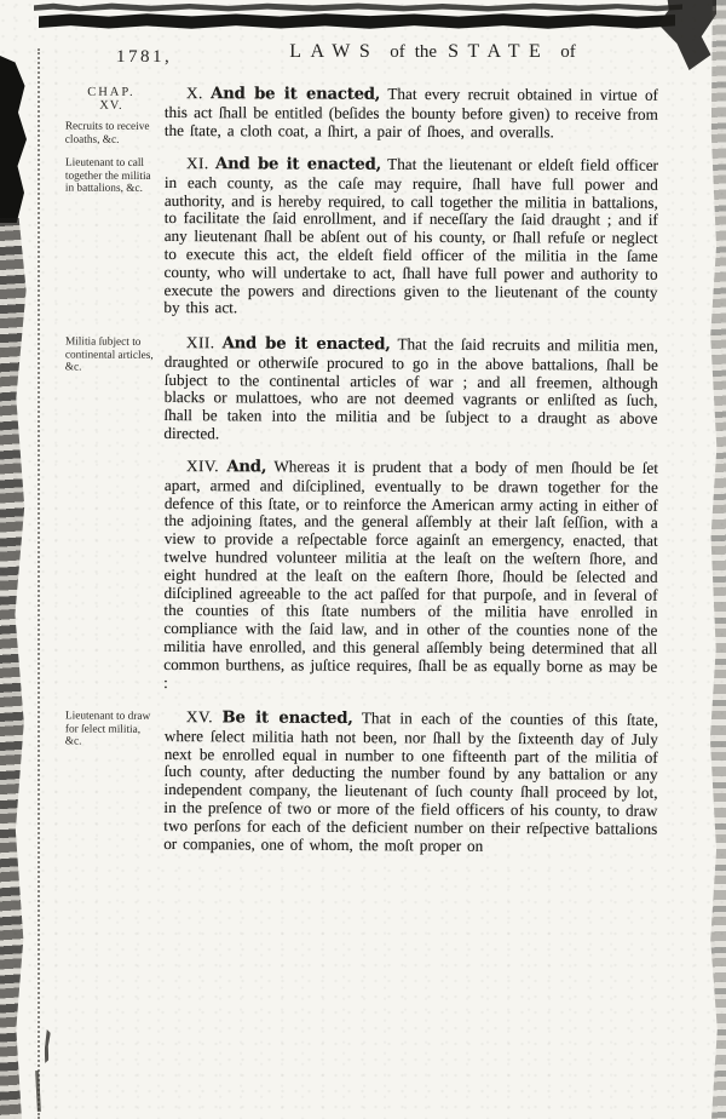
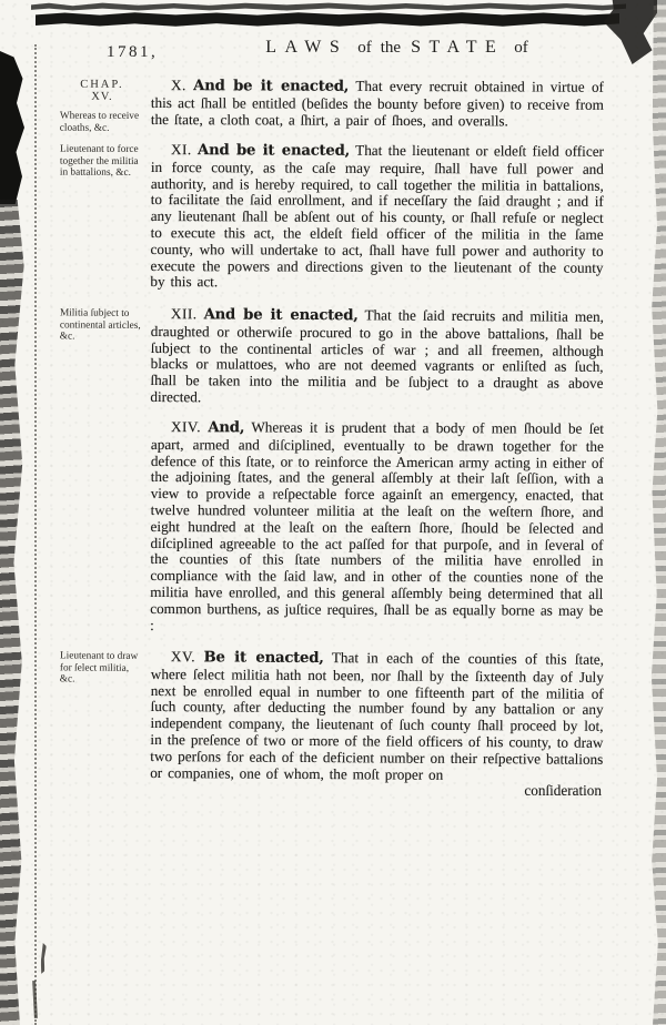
  1781,
  LAWS of the STATE of
  CHAP.
  XV.
- Recruits to receive cloaths, &c.
+ Whereas to receive cloaths, &c.
  X. And be it enacted, That every recruit obtained in virtue of this act ſhall be entitled (beſides the bounty before given) to receive from the ſtate, a cloth coat, a ſhirt, a pair of ſhoes, and overalls.
- Lieutenant to call together the militia in battalions, &c.
+ Lieutenant to force together the militia in battalions, &c.
- XI. And be it enacted, That the lieutenant or eldeſt field officer in each county, as the caſe may require, ſhall have full power and authority, and is hereby required, to call together the militia in battalions, to facilitate the ſaid enrollment, and if neceſſary the ſaid draught ; and if any lieutenant ſhall be abſent out of his county, or ſhall refuſe or neglect to execute this act, the eldeſt field officer of the militia in the ſame county, who will undertake to act, ſhall have full power and authority to execute the powers and directions given to the lieutenant of the county by this act.
+ XI. And be it enacted, That the lieutenant or eldeſt field officer in force county, as the caſe may require, ſhall have full power and authority, and is hereby required, to call together the militia in battalions, to facilitate the ſaid enrollment, and if neceſſary the ſaid draught ; and if any lieutenant ſhall be abſent out of his county, or ſhall refuſe or neglect to execute this act, the eldeſt field officer of the militia in the ſame county, who will undertake to act, ſhall have full power and authority to execute the powers and directions given to the lieutenant of the county by this act.
  Militia ſubject to continental articles, &c.
  XII. And be it enacted, That the ſaid recruits and militia men, draughted or otherwiſe procured to go in the above battalions, ſhall be ſubject to the continental articles of war ; and all freemen, although blacks or mulattoes, who are not deemed vagrants or enliſted as ſuch, ſhall be taken into the militia and be ſubject to a draught as above directed.
  XIV. And, Whereas it is prudent that a body of men ſhould be ſet apart, armed and diſciplined, eventually to be drawn together for the defence of this ſtate, or to reinforce the American army acting in either of the adjoining ſtates, and the general aſſembly at their laſt ſeſſion, with a view to provide a reſpectable force againſt an emergency, enacted, that twelve hundred volunteer militia at the leaſt on the weſtern ſhore, and eight hundred at the leaſt on the eaſtern ſhore, ſhould be ſelected and diſciplined agreeable to the act paſſed for that purpoſe, and in ſeveral of the counties of this ſtate numbers of the militia have enrolled in compliance with the ſaid law, and in other of the counties none of the militia have enrolled, and this general aſſembly being determined that all common burthens, as juſtice requires, ſhall be as equally borne as may be :
  Lieutenant to draw for ſelect militia, &c.
  XV. Be it enacted, That in each of the counties of this ſtate, where ſelect militia hath not been, nor ſhall by the ſixteenth day of July next be enrolled equal in number to one fifteenth part of the militia of ſuch county, after deducting the number found by any battalion or any independent company, the lieutenant of ſuch county ſhall proceed by lot, in the preſence of two or more of the field officers of his county, to draw two perſons for each of the deficient number on their reſpective battalions or companies, one of whom, the moſt proper on
+ conſideration
